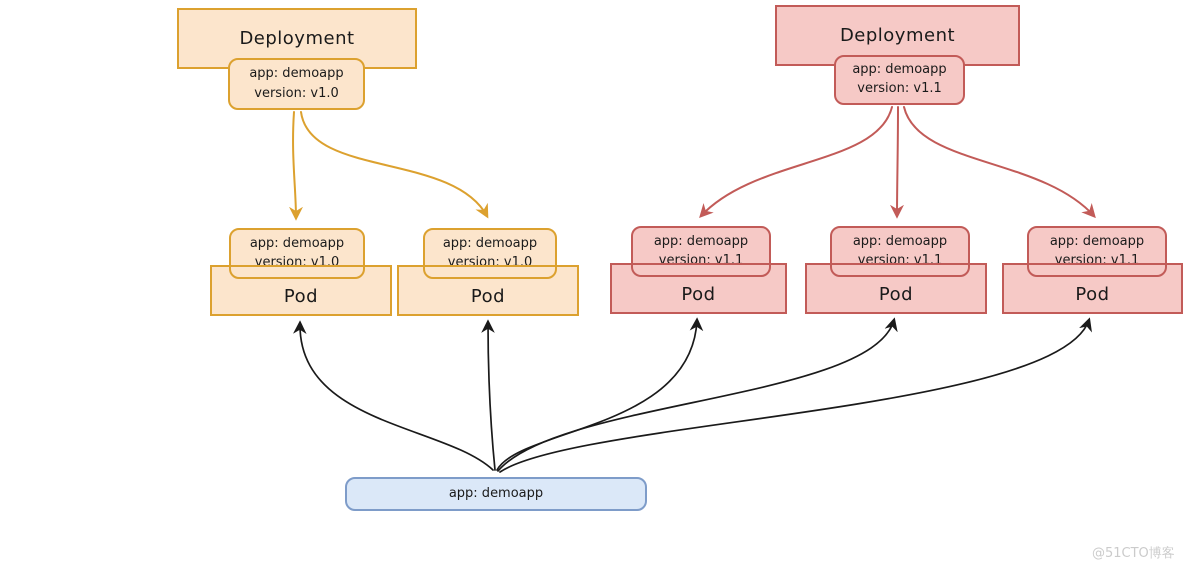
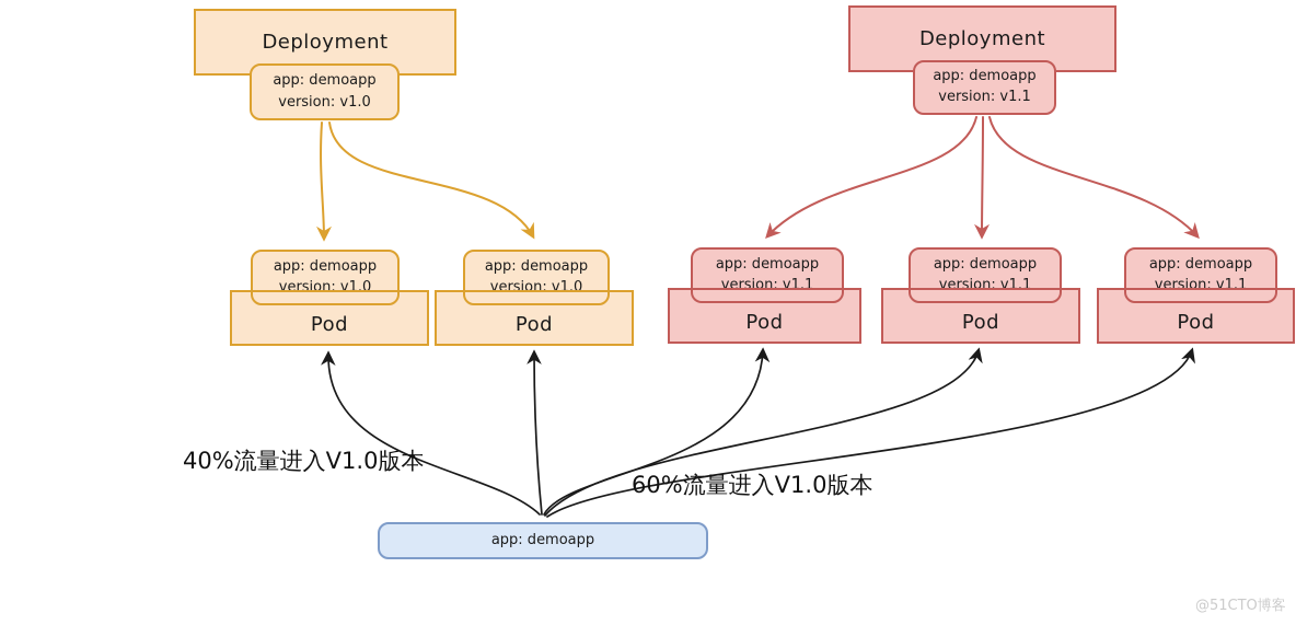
  Deployment
  app: demoapp
  version: v1.0
  Deployment
  app: demoapp
  version: v1.1
  Pod
  app: demoapp
  version: v1.0
  Pod
  app: demoapp
  version: v1.0
  Pod
  app: demoapp
  version: v1.1
  Pod
  app: demoapp
  version: v1.1
  Pod
  app: demoapp
  version: v1.1
  app: demoapp
+ 40%流量进入V1.0版本
+ 60%流量进入V1.0版本
  @51CTO博客
